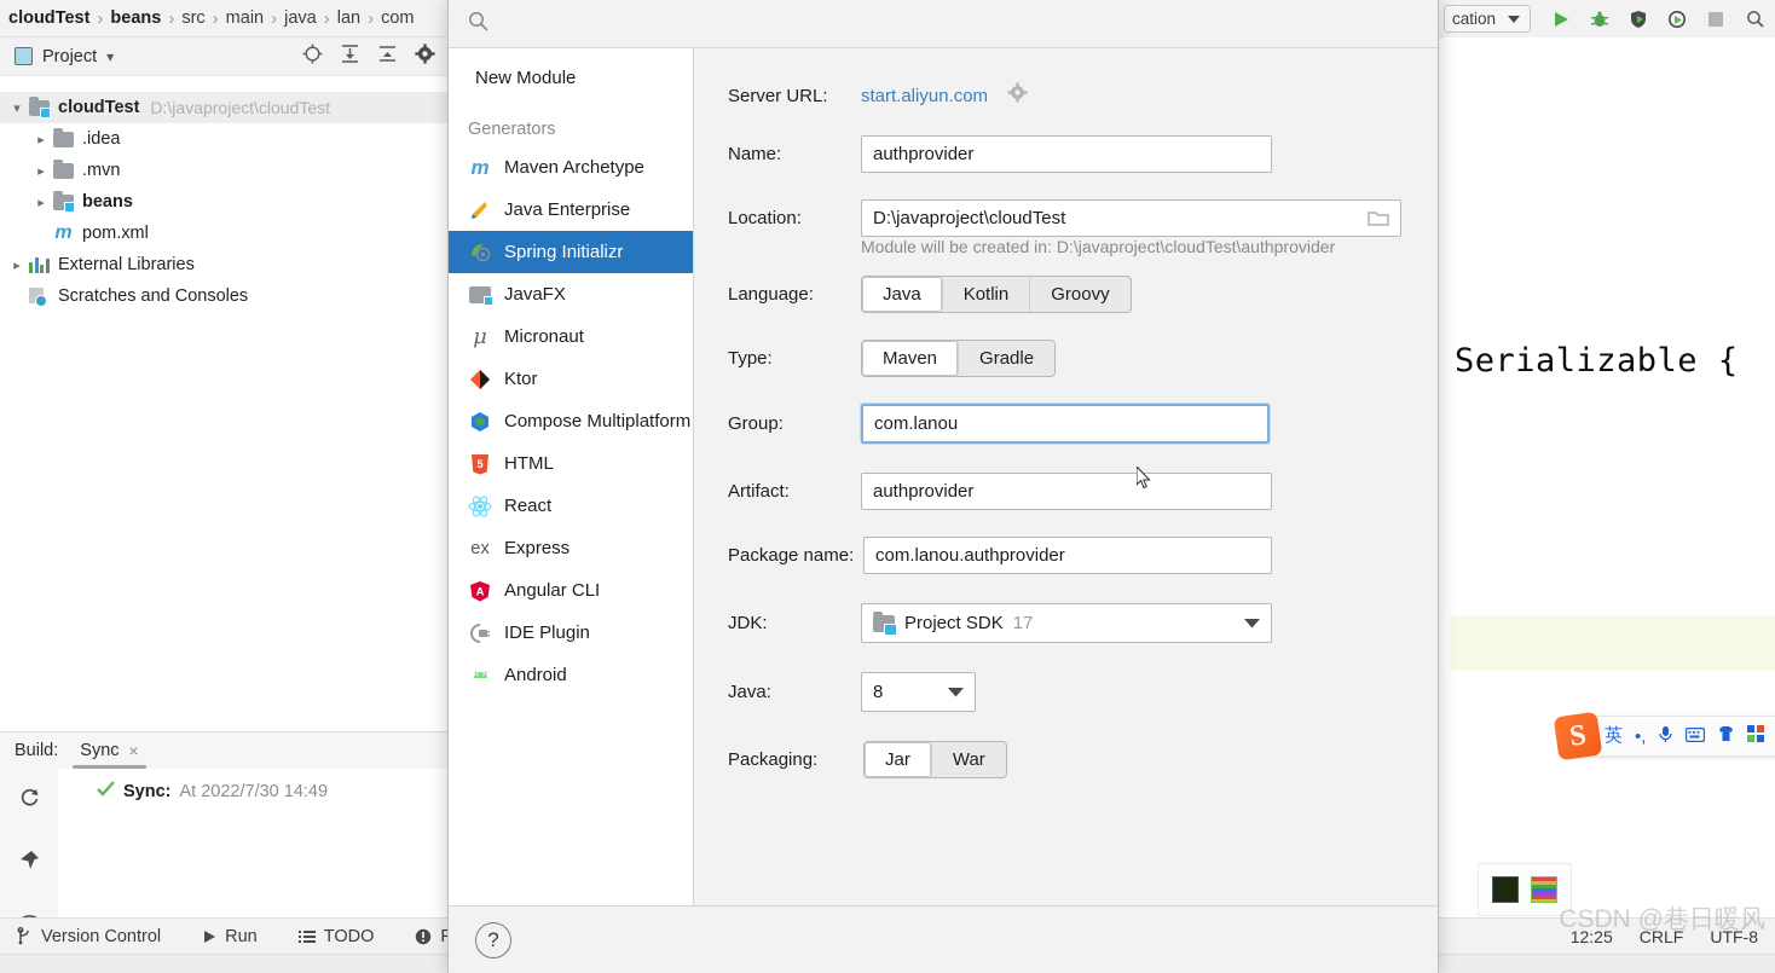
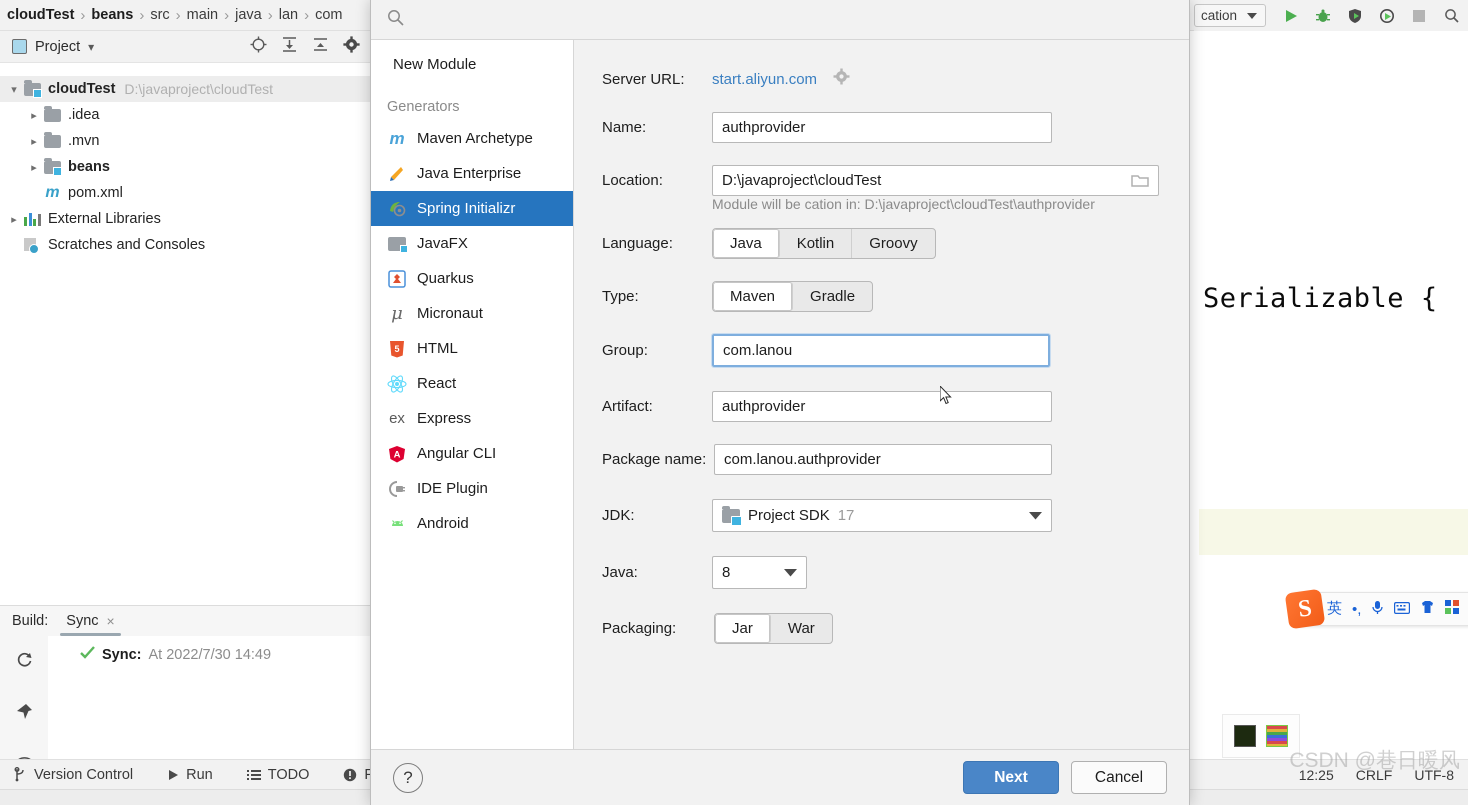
  cloudTest
  ›
  beans
  ›
  src
  ›
  main
  ›
  java
  ›
  lan
  ›
  com
  cation
  Project
  ▾
  ▾
  cloudTest
  D:\javaproject\cloudTest
  ▸
  .idea
  ▸
  .mvn
  ▸
  beans
  m
  pom.xml
  ▸
  External Libraries
  Scratches and Consoles
  Build:
  Sync
  ×
  Sync:
  At 2022/7/30 14:49
  Serializable {
  英
  •,
  Version Control
  Run
  TODO
  12:25
  CRLF
  UTF-8
  CSDN @巷日暖风
  New Module
  Generators
  m
  Maven Archetype
  Java Enterprise
  Spring Initializr
  JavaFX
+ Quarkus
  μ
  Micronaut
- Ktor
- Compose Multiplatform
  5
  HTML
  React
  ex
  Express
  A
  Angular CLI
  IDE Plugin
  Android
  Server URL:
  start.aliyun.com
  Name:
  authprovider
  Location:
  D:\javaproject\cloudTest
- Module will be created in: D:\javaproject\cloudTest\authprovider
+ Module will be cation in: D:\javaproject\cloudTest\authprovider
  Language:
  Java
  Kotlin
  Groovy
  Type:
  Maven
  Gradle
  Group:
  com.lanou
  Artifact:
  authprovider
  Package name:
  com.lanou.authprovider
  JDK:
  Project SDK
  17
  Java:
  8
  Packaging:
  Jar
  War
  ?
+ Next
+ Cancel
